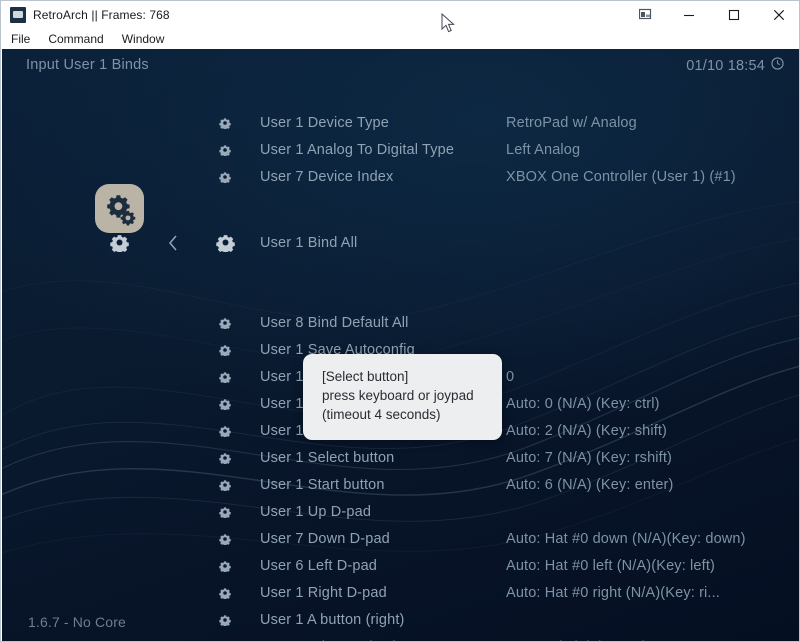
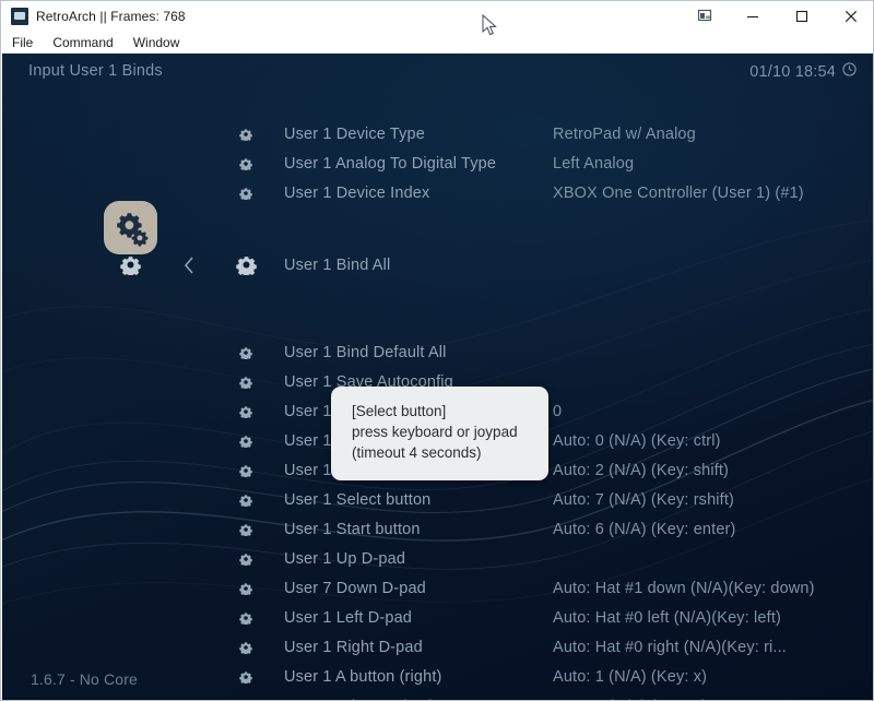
  RetroArch || Frames: 768
  File
  Command
  Window
  Input User 1 Binds
  01/10 18:54
  User 1 Device Type
  RetroPad w/ Analog
  User 1 Analog To Digital Type
  Left Analog
- User 7 Device Index
+ User 1 Device Index
  XBOX One Controller (User 1) (#1)
  User 1 Bind All
- User 8 Bind Default All
+ User 1 Bind Default All
  User 1 Save Autoconfig
  0
  Auto: 0 (N/A) (Key: ctrl)
  Auto: 2 (N/A) (Key: shift)
  User 1 Select button
  Auto: 7 (N/A) (Key: rshift)
  User 1 Start button
  Auto: 6 (N/A) (Key: enter)
  User 1 Up D-pad
  User 7 Down D-pad
- Auto: Hat #0 down (N/A)(Key: down)
+ Auto: Hat #1 down (N/A)(Key: down)
- User 6 Left D-pad
+ User 1 Left D-pad
  Auto: Hat #0 left (N/A)(Key: left)
  User 1 Right D-pad
  Auto: Hat #0 right (N/A)(Key: ri...
  User 1 A button (right)
+ Auto: 1 (N/A) (Key: x)
  1.6.7 - No Core
  [Select button]
  press keyboard or joypad
  (timeout 4 seconds)
